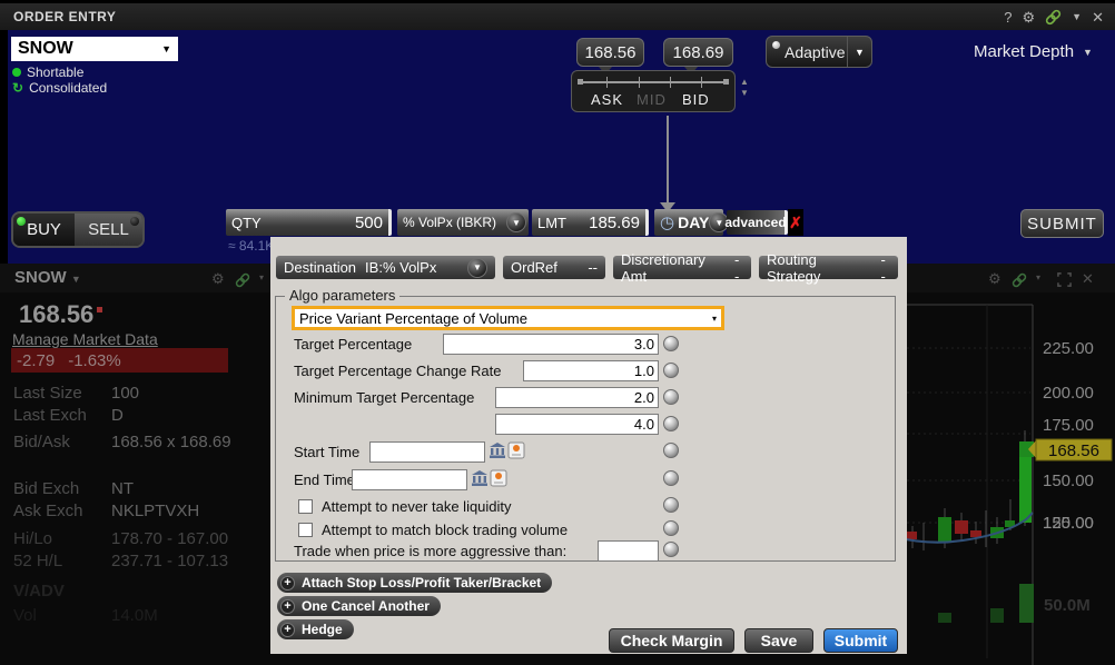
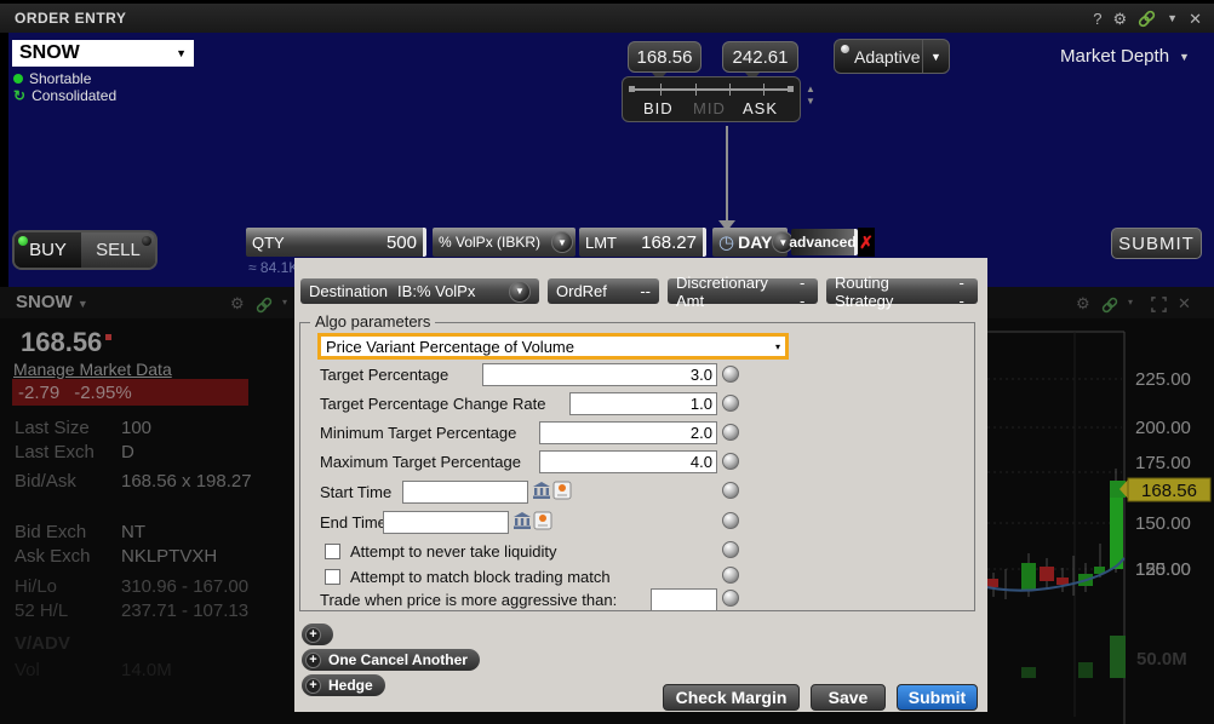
  ORDER ENTRY
  ?
  ⚙
  ▼
  ✕
  SNOW
  ▼
  Shortable
  ↻
  Consolidated
  168.56
- 168.69
+ 242.61
- ASK
+ BID
  MID
- BID
+ ASK
  ▲
  ▼
  Adaptive
  ▼
  Market Depth
  ▼
  BUY
  SELL
  QTY
  500
  % VolPx (IBKR)
  ▼
  LMT
- 185.69
+ 168.27
  ◷
  DAY
  ▼
  advanced
  ✗
  SUBMIT
  SNOW ▼
  ⚙
  ▾
  ⚙
  ▾
  ✕
  168.56
  Manage Market Data
  -2.79
- -1.63%
+ -2.95%
  Last Size
  100
  Last Exch
  D
  Bid/Ask
- 168.56 x 168.69
+ 168.56 x 198.27
  Bid Exch
  NT
  Ask Exch
  NKLPTVXH
  Hi/Lo
- 178.70 - 167.00
+ 310.96 - 167.00
  52 H/L
  237.71 - 107.13
  V/ADV
  168.56
  225.00
  200.00
  175.00
  150.00
  150.00
  125.00
  50.0M
  Destination
  IB:% VolPx
  ▼
  OrdRef
  --
  Discretionary Amt
  --
  Routing Strategy
  --
  Algo parameters
  Price Variant Percentage of Volume
  ▾
  Target Percentage
  3.0
  Target Percentage Change Rate
  1.0
  Minimum Target Percentage
  2.0
+ Maximum Target Percentage
  4.0
  Start Time
  End Tim
  Attempt to never take liquidity
- Attempt to match block trading volume
+ Attempt to match block trading match
  Trade when price is more aggressive than:
  +
- Attach Stop Loss/Profit Taker/Bracket
  +
  One Cancel Another
  +
  Hedge
  Check Margin
  Save
  Submit
